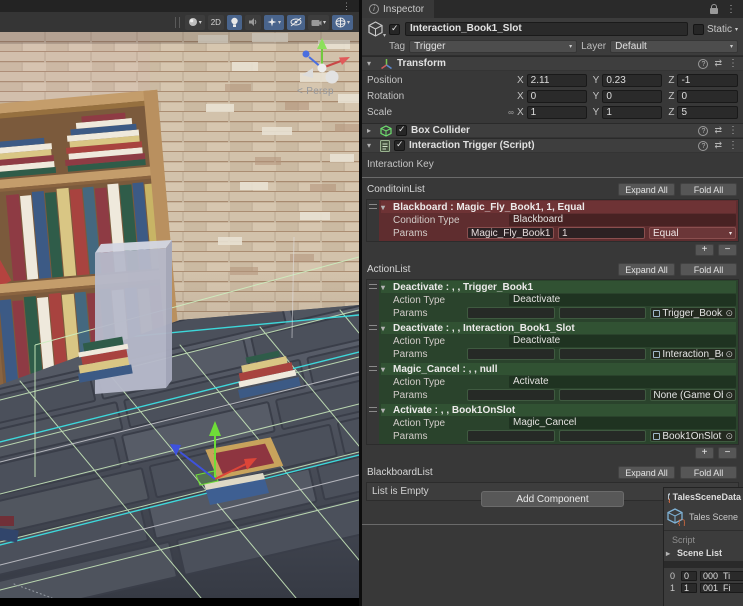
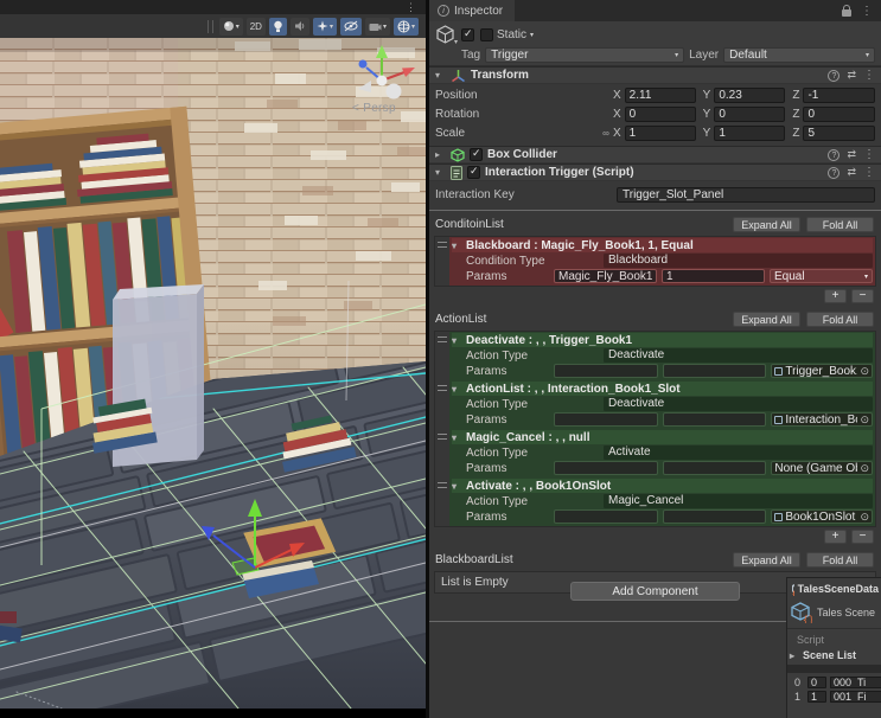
  ⋮
  2D
  < Persp
  Inspector
  ⋮
- Interaction_Book1_Slot
  Static
  Tag
  Trigger
  Layer
  Default
  ▾
  Transform
  ⇄
  ⋮
  Position
  X
  2.11
  Y
  0.23
  Z
  -1
  Rotation
  X
  0
  Y
  0
  Z
  0
  Scale
  ∞
  X
  1
  Y
  1
  Z
  5
  ▸
  Box Collider
  ⇄
  ⋮
  ▾
  Interaction Trigger (Script)
  ⇄
  ⋮
  Interaction Key
+ Trigger_Slot_Panel
  ConditoinList
  Expand All
  Fold All
  ▾
  Blackboard : Magic_Fly_Book1, 1, Equal
  Condition Type
  Blackboard
  Params
  Magic_Fly_Book1
  1
  Equal
  +
  −
  ActionList
  Expand All
  Fold All
  ▾
  Deactivate : , , Trigger_Book1
  Action Type
  Deactivate
  Params
  Trigger_Book
  ⊙
  ▾
- Deactivate : , , Interaction_Book1_Slot
+ ActionList : , , Interaction_Book1_Slot
  Action Type
  Deactivate
  Params
  Interaction_B
  ⊙
  ▾
  Magic_Cancel : , , null
  Action Type
  Activate
  Params
  ⊙
  ▾
  Activate : , , Book1OnSlot
  Action Type
  Magic_Cancel
  Params
  Book1OnSlot
  ⊙
  +
  −
  BlackboardList
  Expand All
  Fold All
  List is Empty
  Add Component
  TalesSceneData
  {}
  Tales Scene
  Script
  ▸
  Scene List
  0
  0
  000_Ti
  1
  1
  001_Fi
